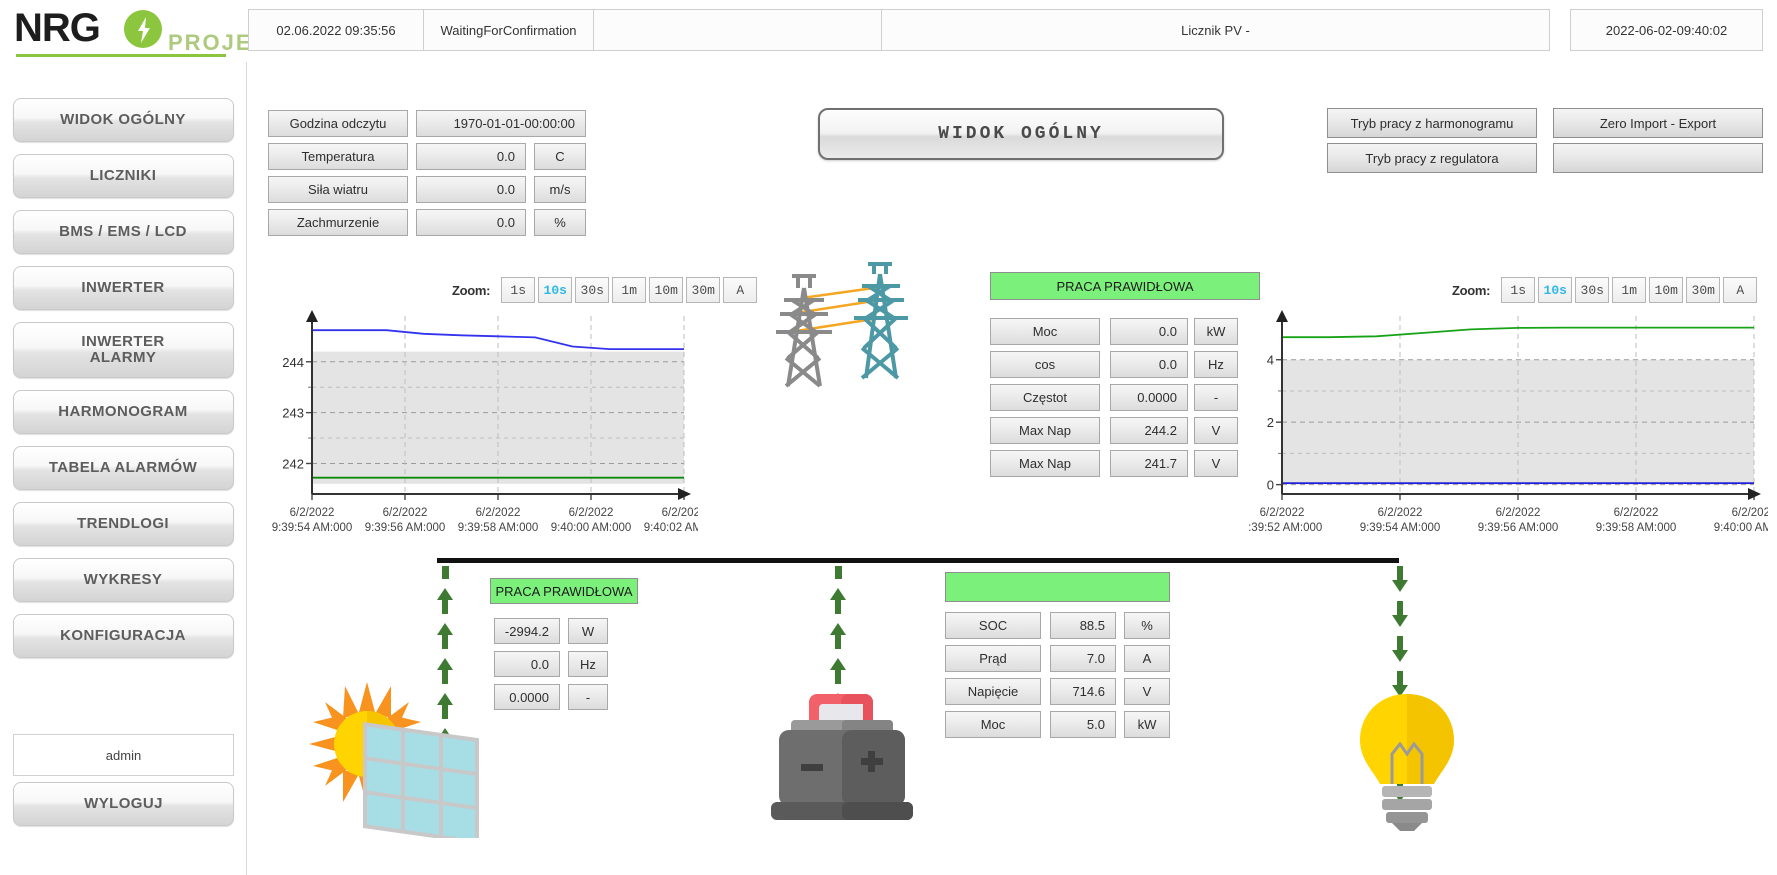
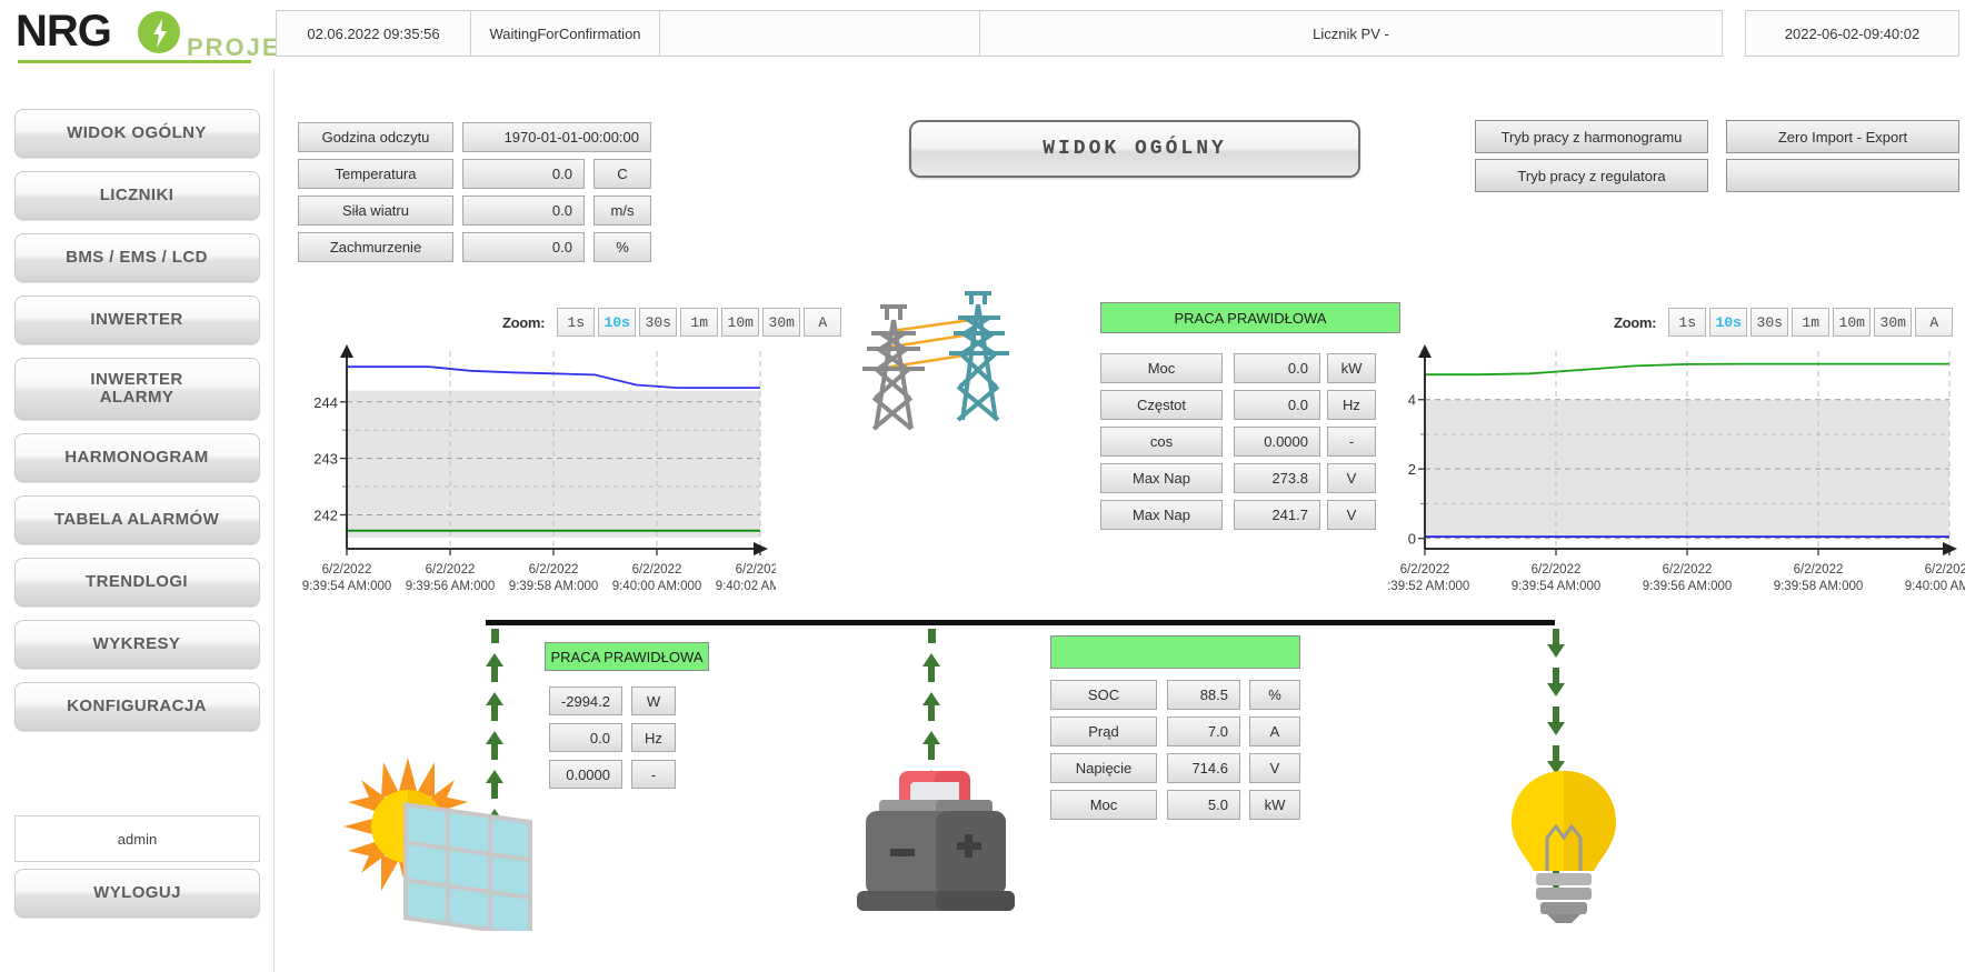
  NRG
  PROJE
  02.06.2022 09:35:56
  WaitingForConfirmation
  Licznik PV -
  2022-06-02-09:40:02
  WIDOK OGÓLNY
  LICZNIKI
  BMS / EMS / LCD
  INWERTER
  INWERTER
  ALARMY
  HARMONOGRAM
  TABELA ALARMÓW
  TRENDLOGI
  WYKRESY
  KONFIGURACJA
  admin
  WYLOGUJ
  Godzina odczytu
  1970-01-01-00:00:00
  Temperatura
  0.0
  C
  Siła wiatru
  0.0
  m/s
  Zachmurzenie
  0.0
  %
  WIDOK OGÓLNY
  Tryb pracy z harmonogramu
  Tryb pracy z regulatora
  Zero Import - Export
  Zoom:
  1s
  10s
  30s
  1m
  10m
  30m
  A
  242
  243
  244
  6/2/2022
  9:39:54 AM:000
  6/2/2022
  9:39:56 AM:000
  6/2/2022
  9:39:58 AM:000
  6/2/2022
  9:40:00 AM:000
  6/2/202
  PRACA PRAWIDŁOWA
  Moc
  0.0
  kW
- cos
+ Częstot
  0.0
  Hz
- Częstot
+ cos
  0.0000
  -
  Max Nap
- 244.2
+ 273.8
  V
  Max Nap
  241.7
  V
  Zoom:
  1s
  10s
  30s
  1m
  10m
  30m
  A
  0
  2
  4
  6/2/2022
  :39:52 AM:000
  6/2/2022
  9:39:54 AM:000
  6/2/2022
  9:39:56 AM:000
  6/2/2022
  9:39:58 AM:000
  6/2/202
  PRACA PRAWIDŁOWA
  -2994.2
  W
  0.0
  Hz
  0.0000
  -
  SOC
  88.5
  %
  Prąd
  7.0
  A
  Napięcie
  714.6
  V
  Moc
  5.0
  kW
